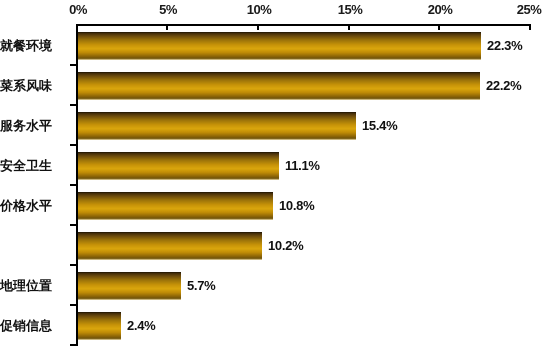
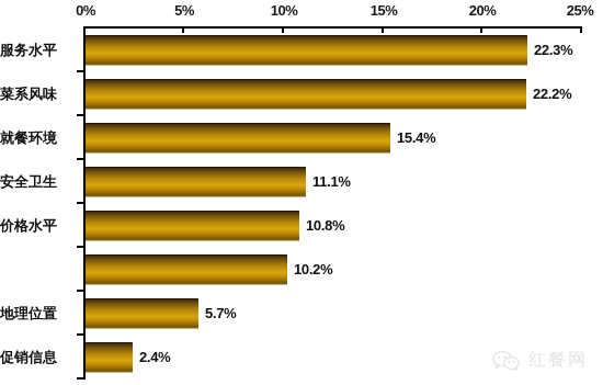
  0%
  5%
  10%
  15%
  20%
  25%
- 就餐环境
+ 服务水平
  菜系风味
- 服务水平
+ 就餐环境
  安全卫生
  价格水平
  地理位置
  促销信息
  22.3%
  22.2%
  15.4%
  11.1%
  10.8%
  10.2%
  5.7%
  2.4%
+ 红餐网
